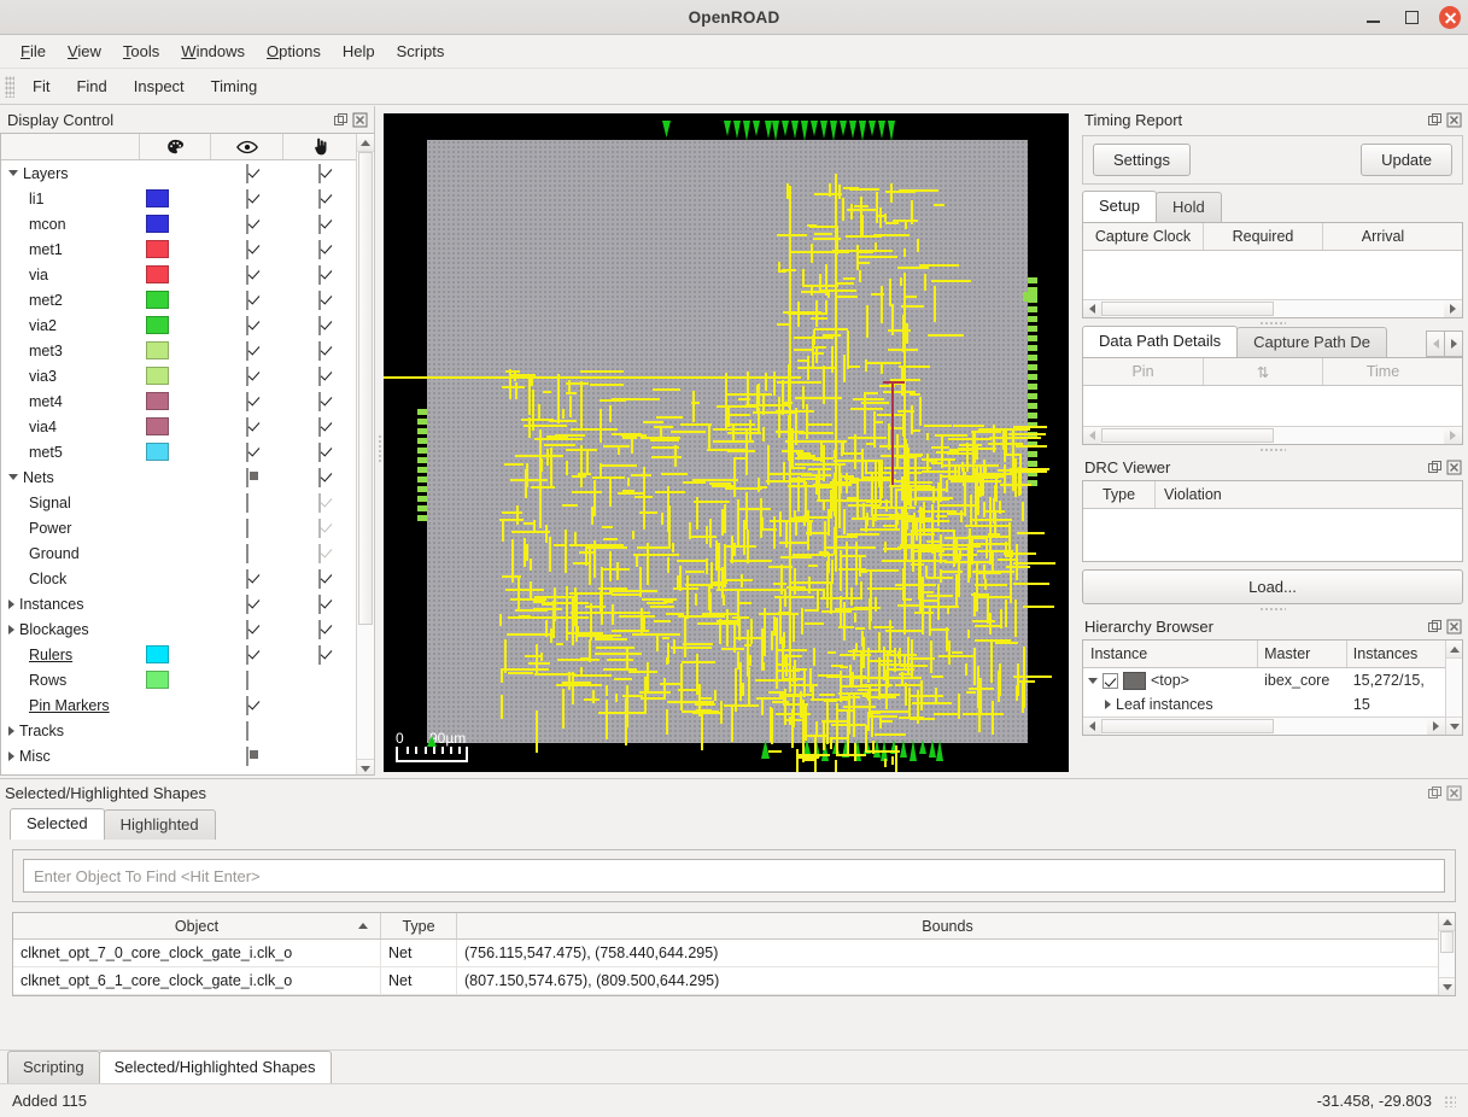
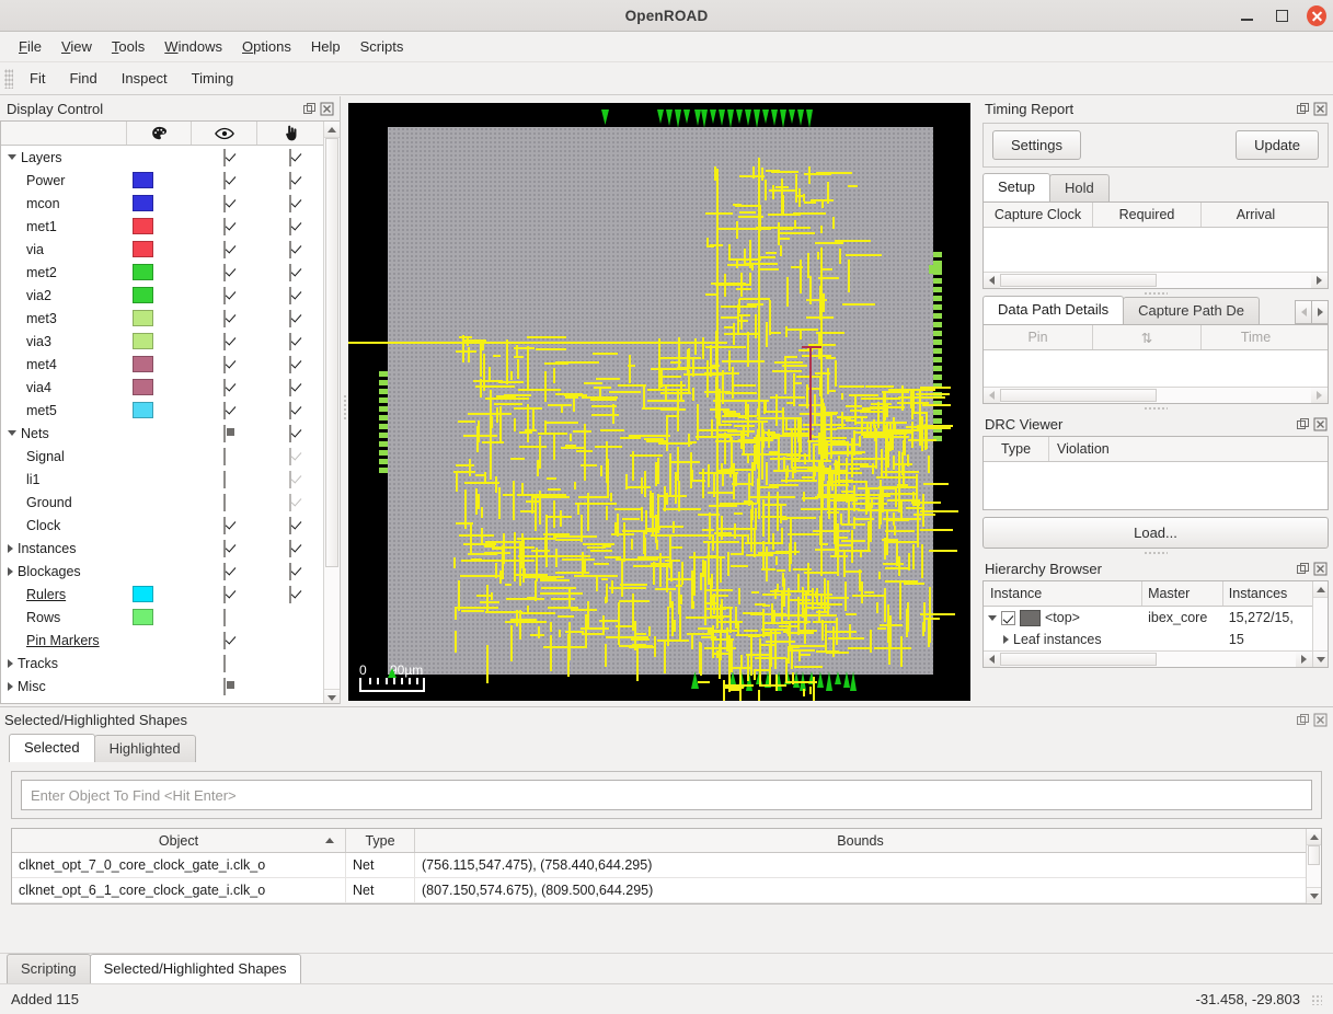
  OpenROAD
  File
  View
  Tools
  Windows
  Options
  Help
  Scripts
  Fit
  Find
  Inspect
  Timing
  Display Control
  Layers
- li1
+ Power
  mcon
  met1
  via
  met2
  via2
  met3
  via3
  met4
  via4
  met5
  Nets
  Signal
- Power
+ li1
  Ground
  Clock
  Instances
  Blockages
  Rulers
  Rows
  Pin Markers
  Tracks
  Misc
  0
  90µm
  Timing Report
  Settings
  Update
  Setup
  Hold
  Capture Clock
  Required
  Arrival
  Data Path Details
  Capture Path De
  Pin
  ⇅
  Time
  DRC Viewer
  Type
  Violation
  Load...
  Hierarchy Browser
  Instance
  Master
  Instances
  <top>
  ibex_core
  15,272/15,
  Leaf instances
  15
  Selected/Highlighted Shapes
  Selected
  Highlighted
  Enter Object To Find <Hit Enter>
  Object
  Type
  Bounds
  clknet_opt_7_0_core_clock_gate_i.clk_o
  Net
  (756.115,547.475), (758.440,644.295)
  clknet_opt_6_1_core_clock_gate_i.clk_o
  Net
  (807.150,574.675), (809.500,644.295)
  Scripting
  Selected/Highlighted Shapes
  Added 115
  -31.458, -29.803
